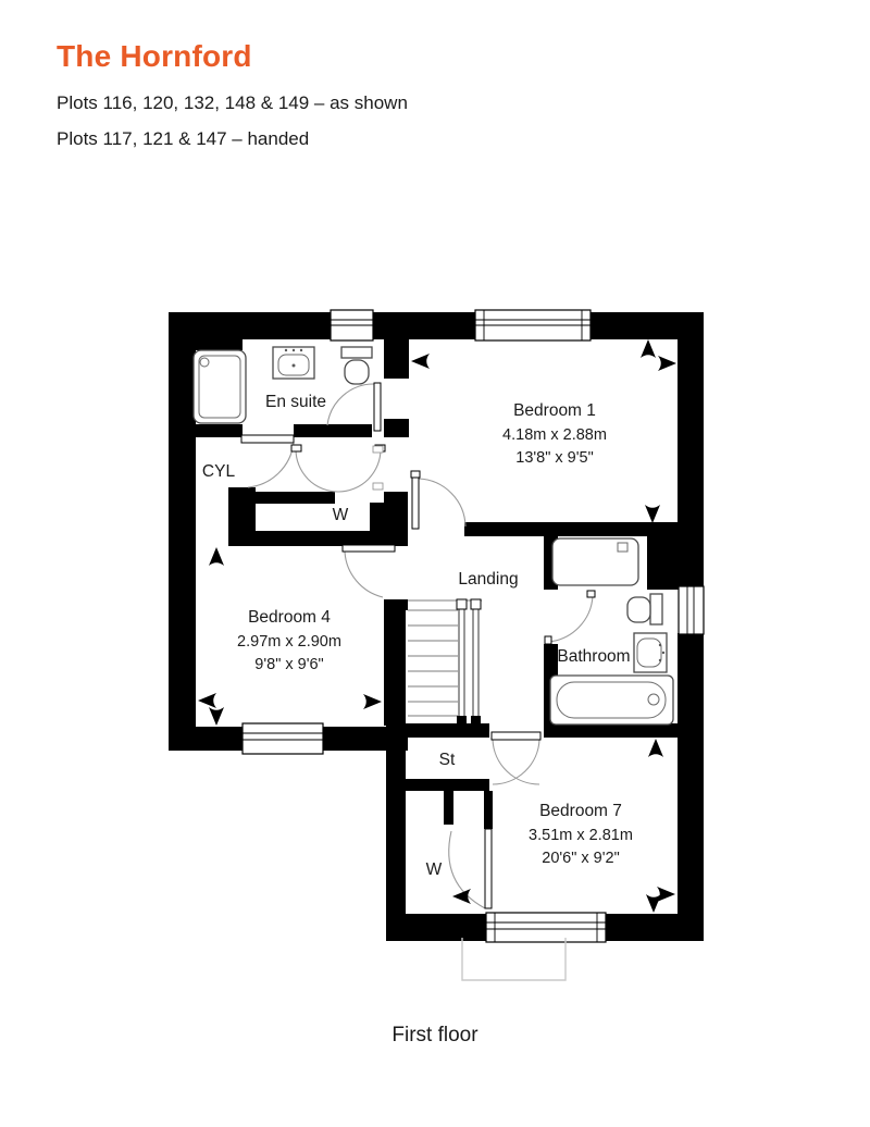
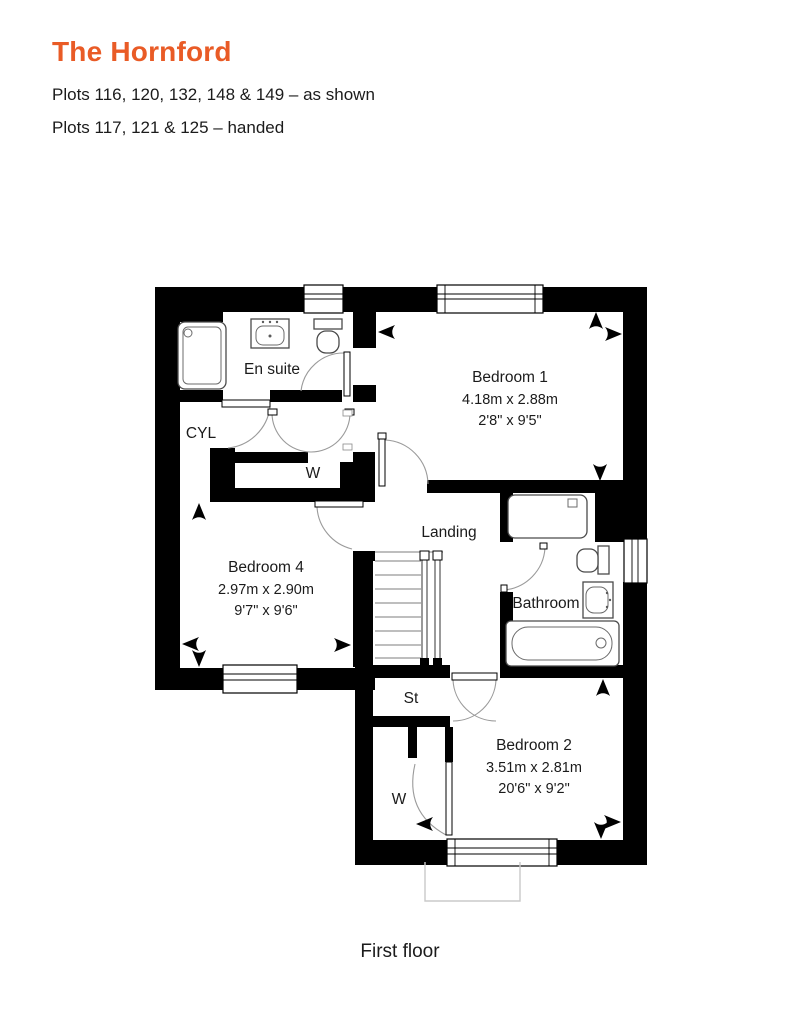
  The Hornford
  Plots 116, 120, 132, 148 & 149 – as shown
- Plots 117, 121 & 147 – handed
+ Plots 117, 121 & 125 – handed
  En suite
  CYL
  W
  Bedroom 1
  4.18m x 2.88m
- 13'8" x 9'5"
+ 2'8" x 9'5"
  Landing
  Bedroom 4
  2.97m x 2.90m
- 9'8" x 9'6"
+ 9'7" x 9'6"
  Bathroom
  St
  W
- Bedroom 7
+ Bedroom 2
  3.51m x 2.81m
  20'6" x 9'2"
  First floor
